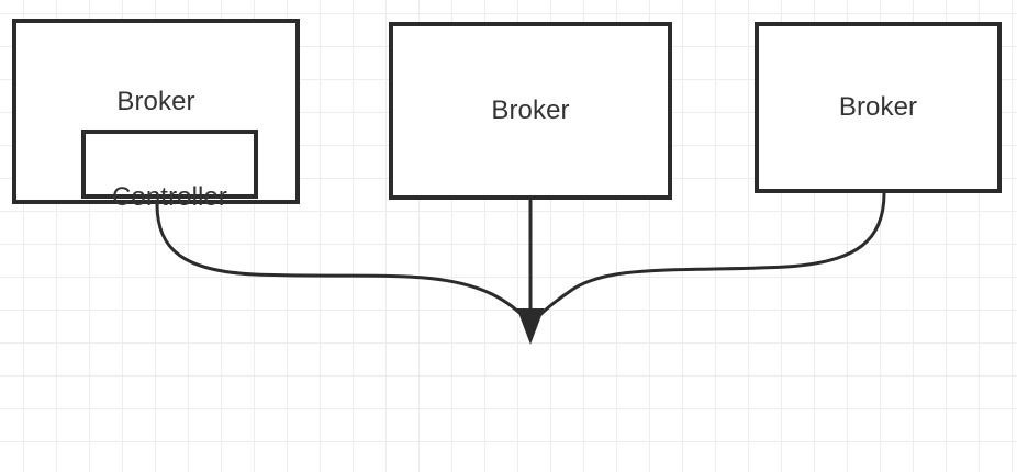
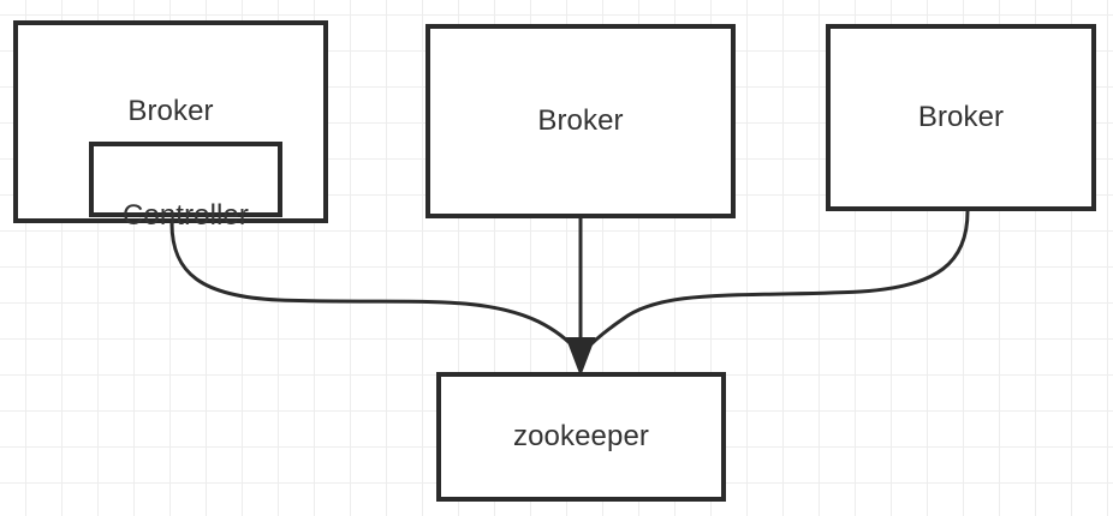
  Broker
  Controller
  Broker
  Broker
+ zookeeper
